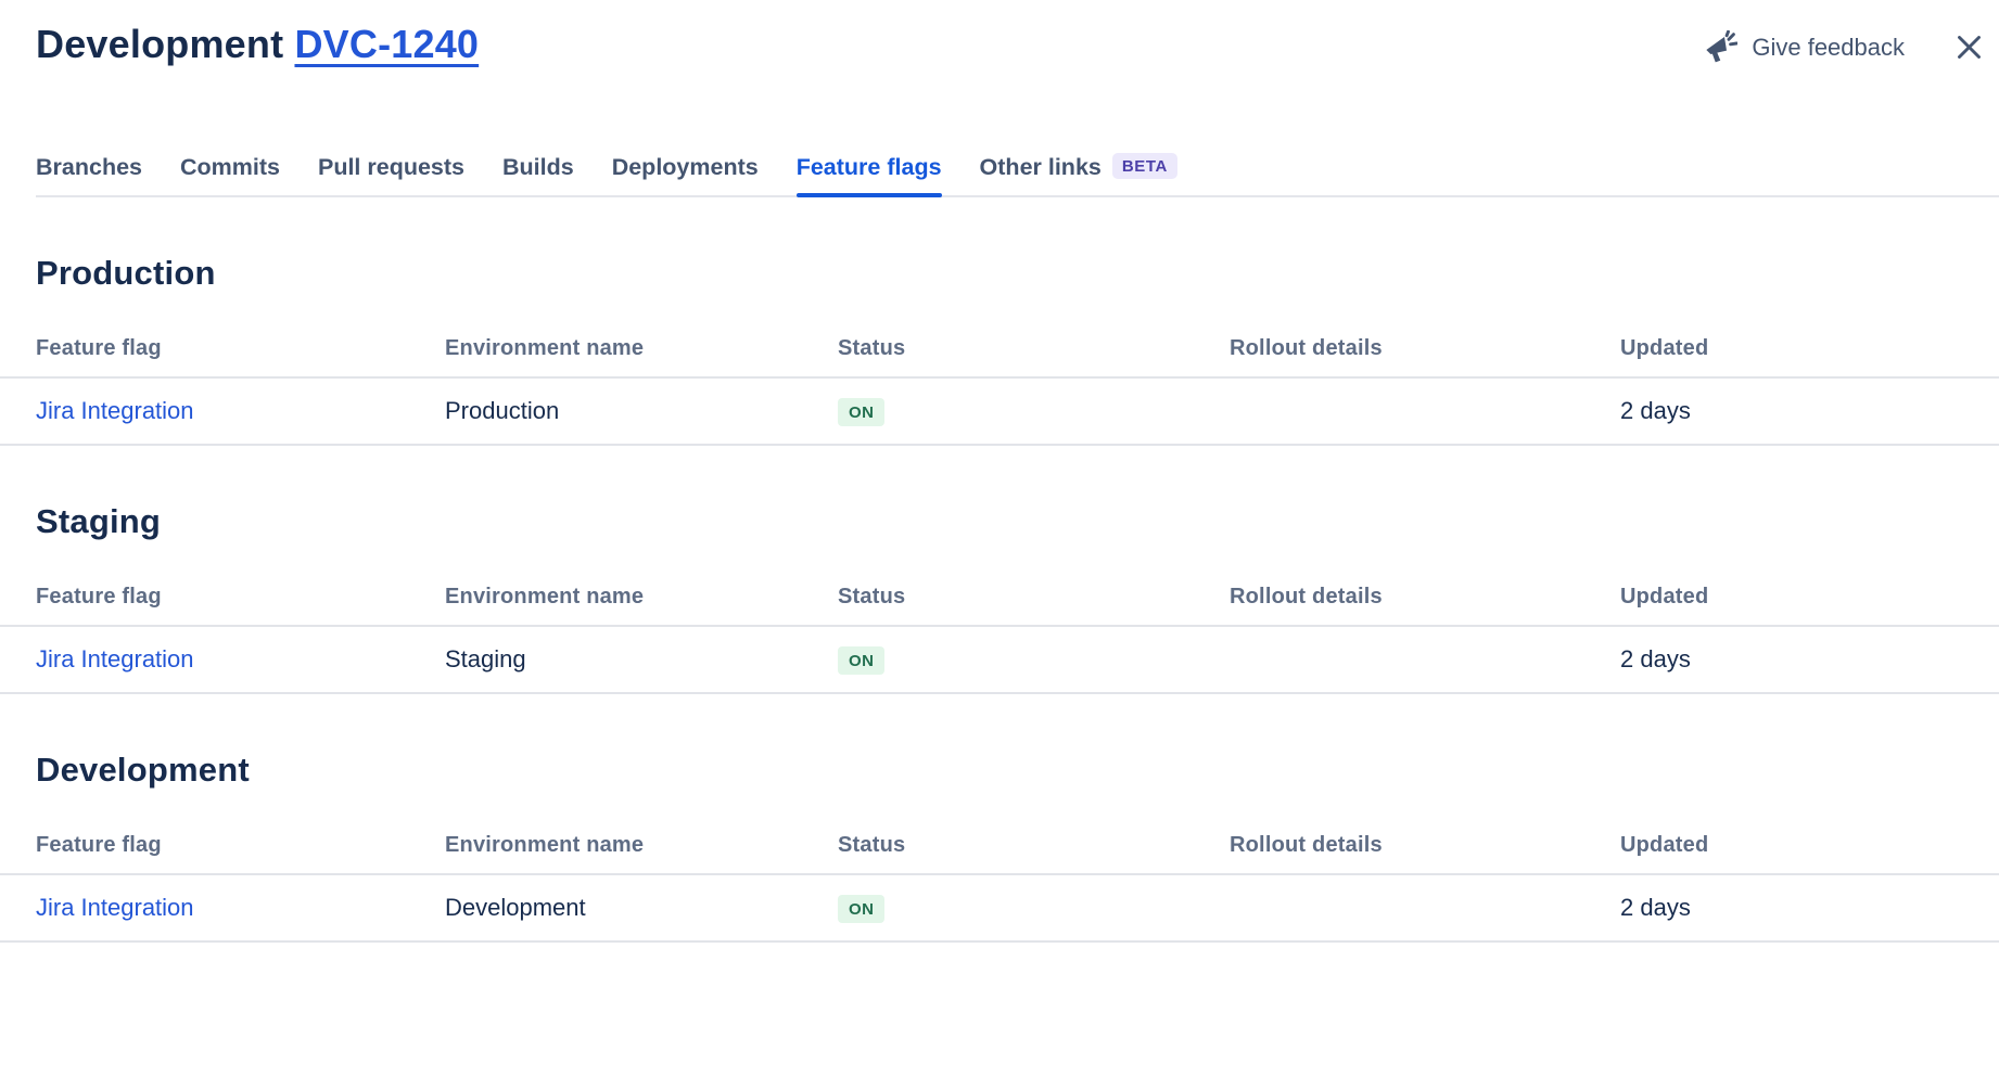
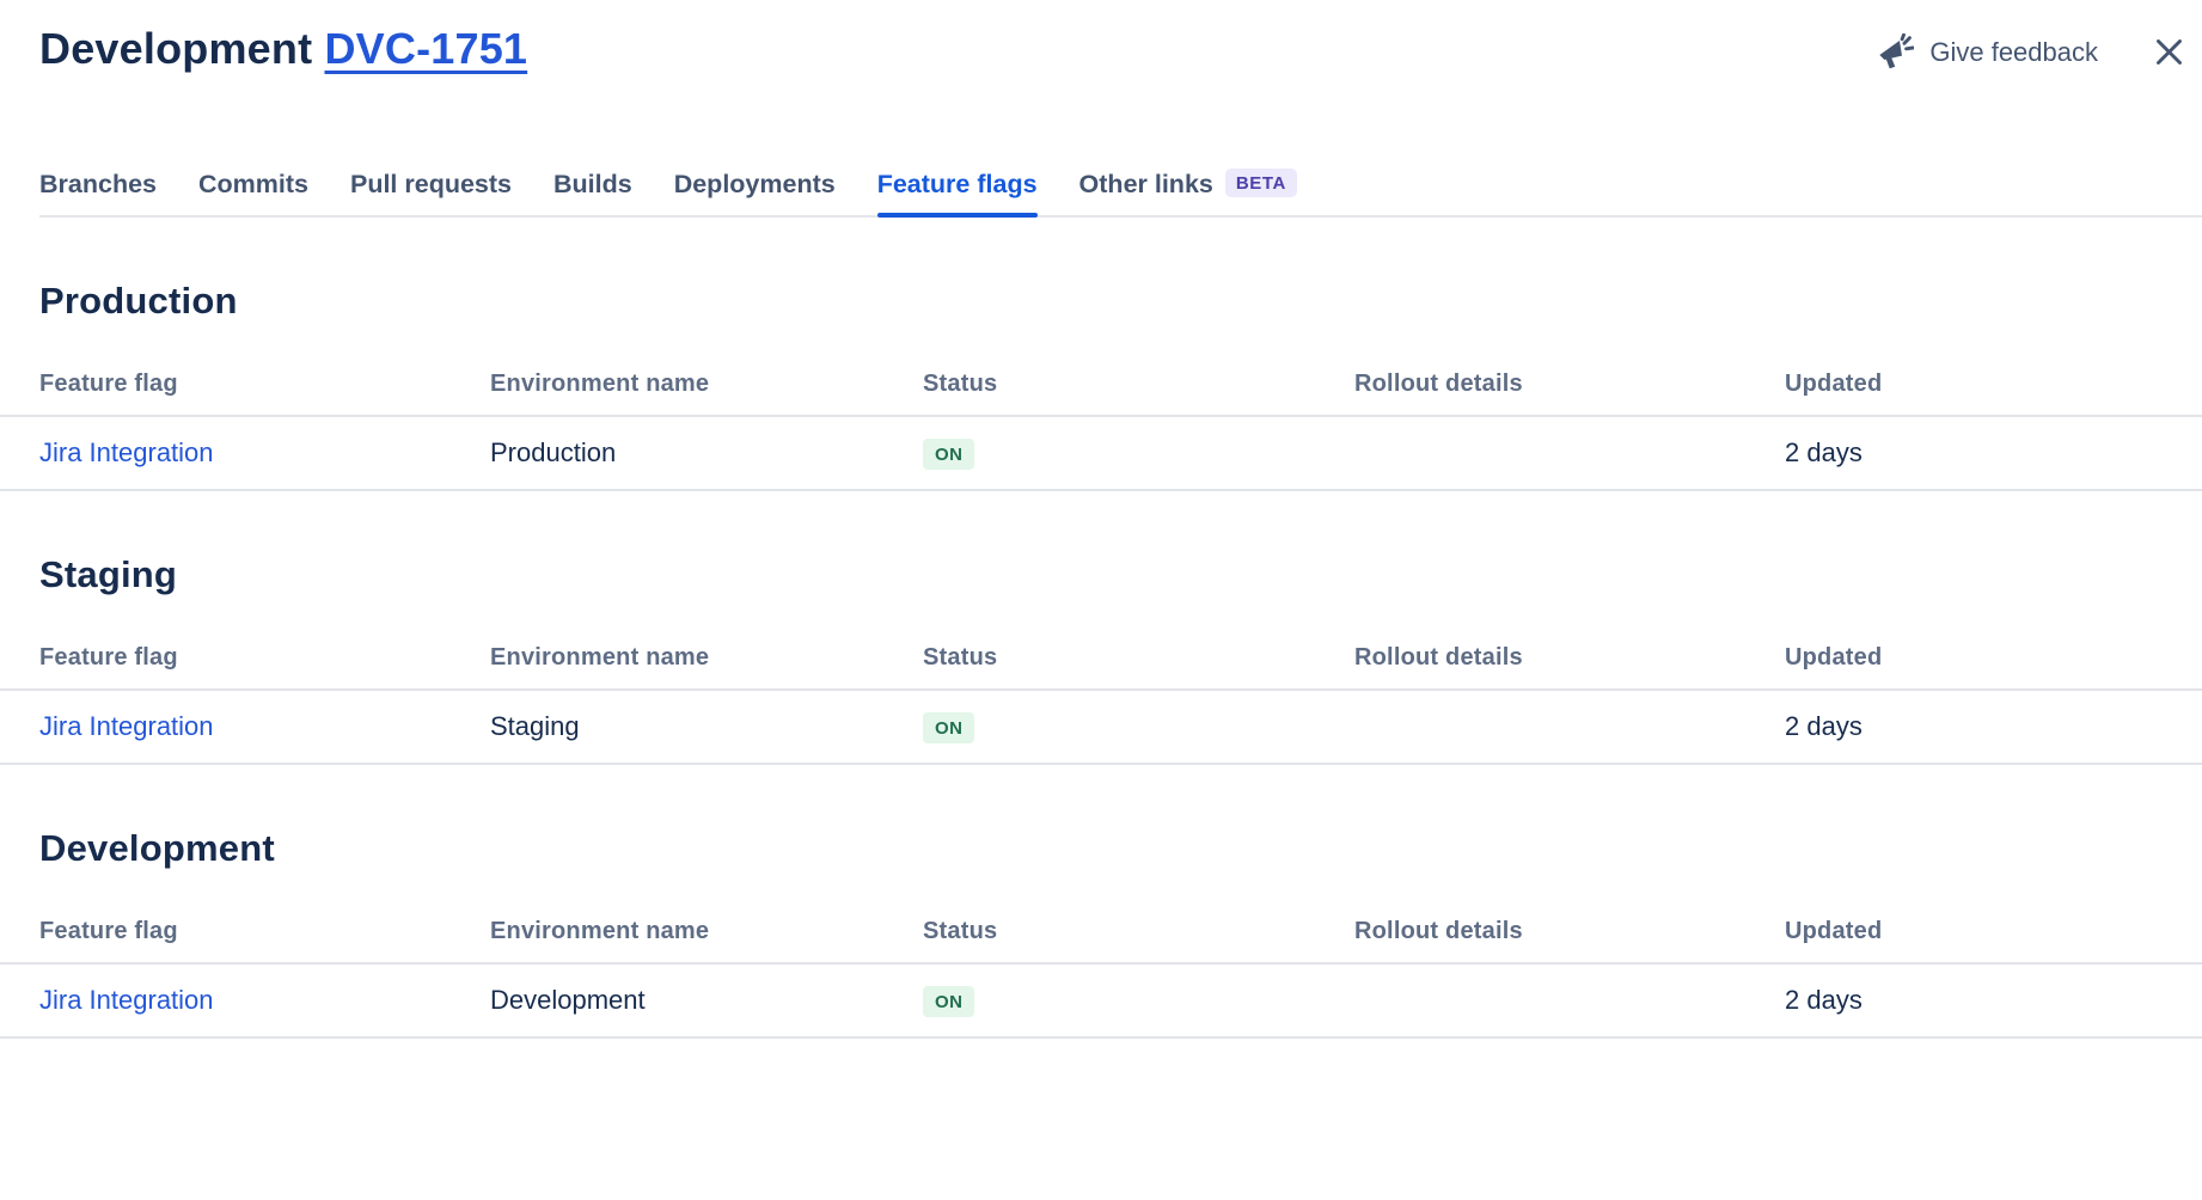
- Development DVC-1240
+ Development DVC-1751
  Give feedback
  Branches
  Commits
  Pull requests
  Builds
  Deployments
  Feature flags
  Other links
  BETA
  Production
  Feature flag	Environment name	Status	Rollout details	Updated
  Jira Integration	Production	ON		2 days
  Staging
  Feature flag	Environment name	Status	Rollout details	Updated
  Jira Integration	Staging	ON		2 days
  Development
  Feature flag	Environment name	Status	Rollout details	Updated
  Jira Integration	Development	ON		2 days
